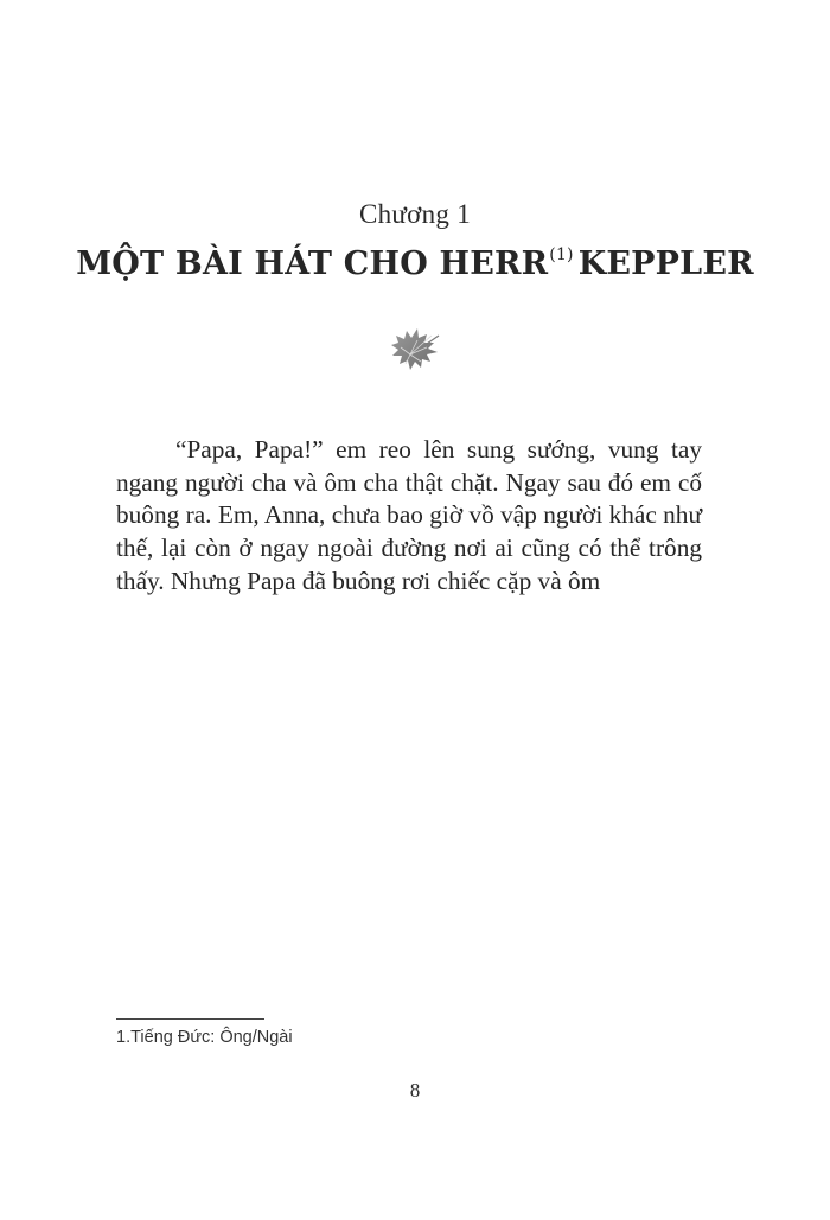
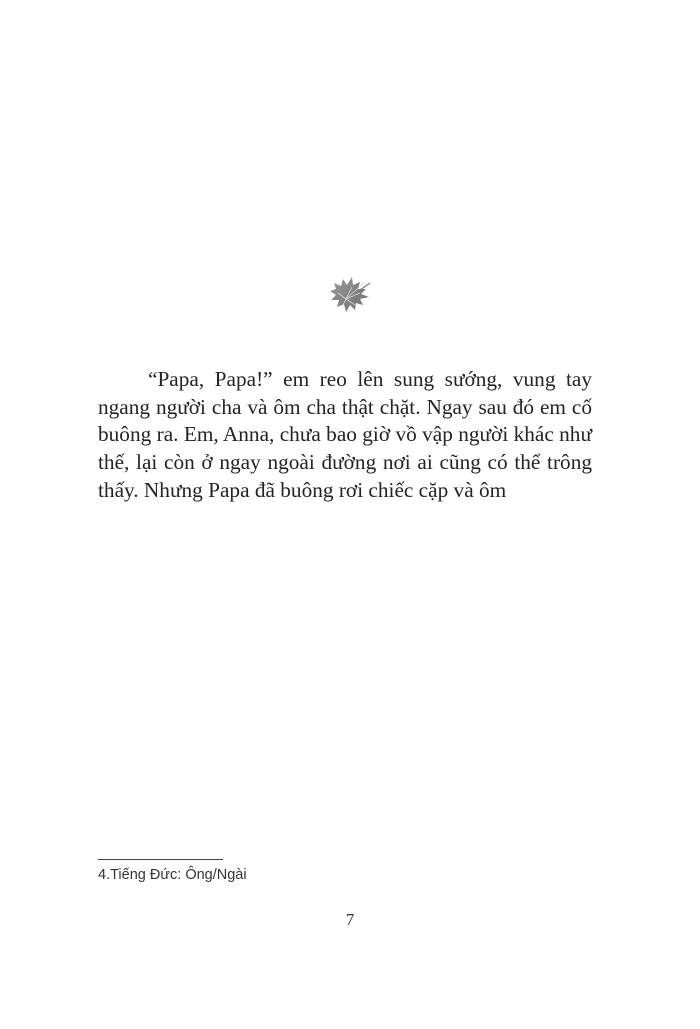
- Chương 1
- MỘT BÀI HÁT CHO HERR(1) KEPPLER
  “Papa, Papa!” em reo lên sung sướng, vung tay ngang người cha và ôm cha thật chặt. Ngay sau đó em cố buông ra. Em, Anna, chưa bao giờ vồ vập người khác như thế, lại còn ở ngay ngoài đường nơi ai cũng có thể trông thấy. Nhưng Papa đã buông rơi chiếc cặp và ôm
- 1.Tiếng Đức: Ông/Ngài
+ 4.Tiếng Đức: Ông/Ngài
- 8
+ 7
